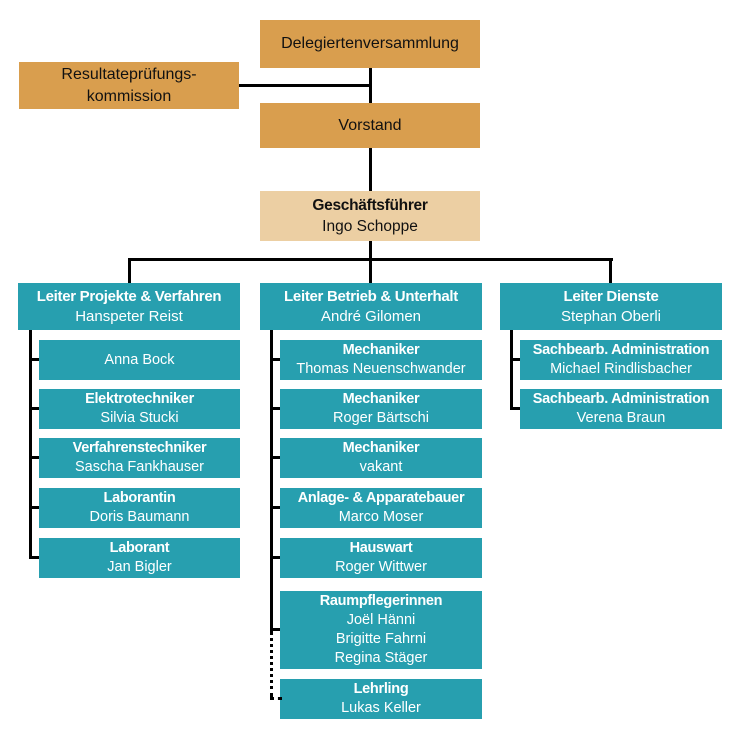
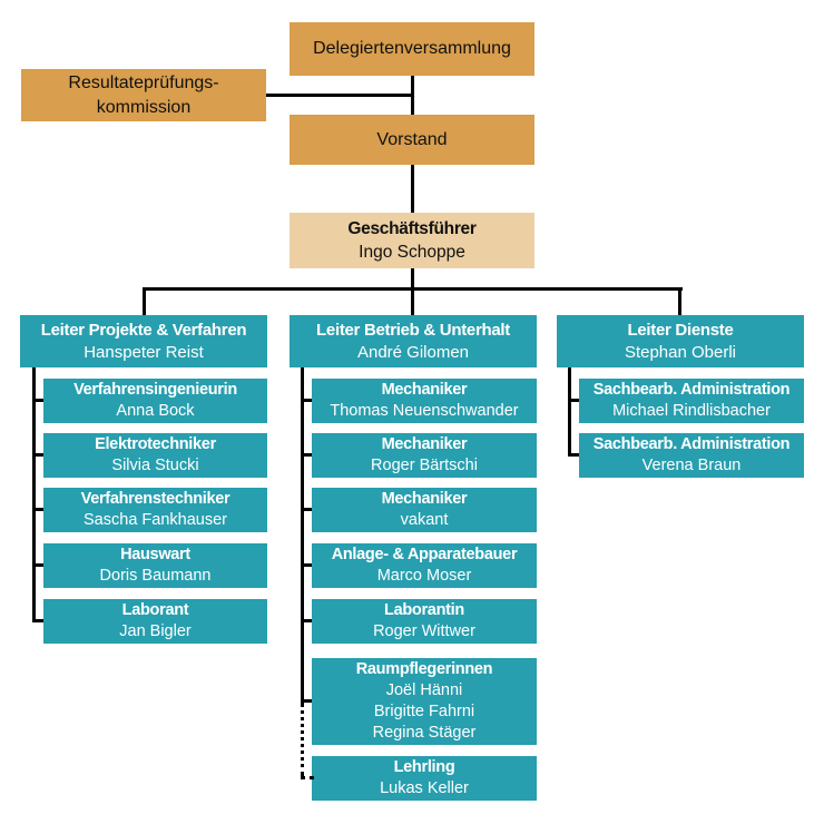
  Delegiertenversammlung
  Resultateprüfungs-
  kommission
  Vorstand
  Geschäftsführer
  Ingo Schoppe
  Leiter Projekte & Verfahren
  Hanspeter Reist
+ Verfahrensingenieurin
  Anna Bock
  Elektrotechniker
  Silvia Stucki
  Verfahrenstechniker
  Sascha Fankhauser
- Laborantin
+ Hauswart
  Doris Baumann
  Laborant
  Jan Bigler
  Leiter Betrieb & Unterhalt
  André Gilomen
  Mechaniker
  Thomas Neuenschwander
  Mechaniker
  Roger Bärtschi
  Mechaniker
  vakant
  Anlage- & Apparatebauer
  Marco Moser
- Hauswart
+ Laborantin
  Roger Wittwer
  Raumpflegerinnen
  Joël Hänni
  Brigitte Fahrni
  Regina Stäger
  Lehrling
  Lukas Keller
  Leiter Dienste
  Stephan Oberli
  Sachbearb. Administration
  Michael Rindlisbacher
  Sachbearb. Administration
  Verena Braun
